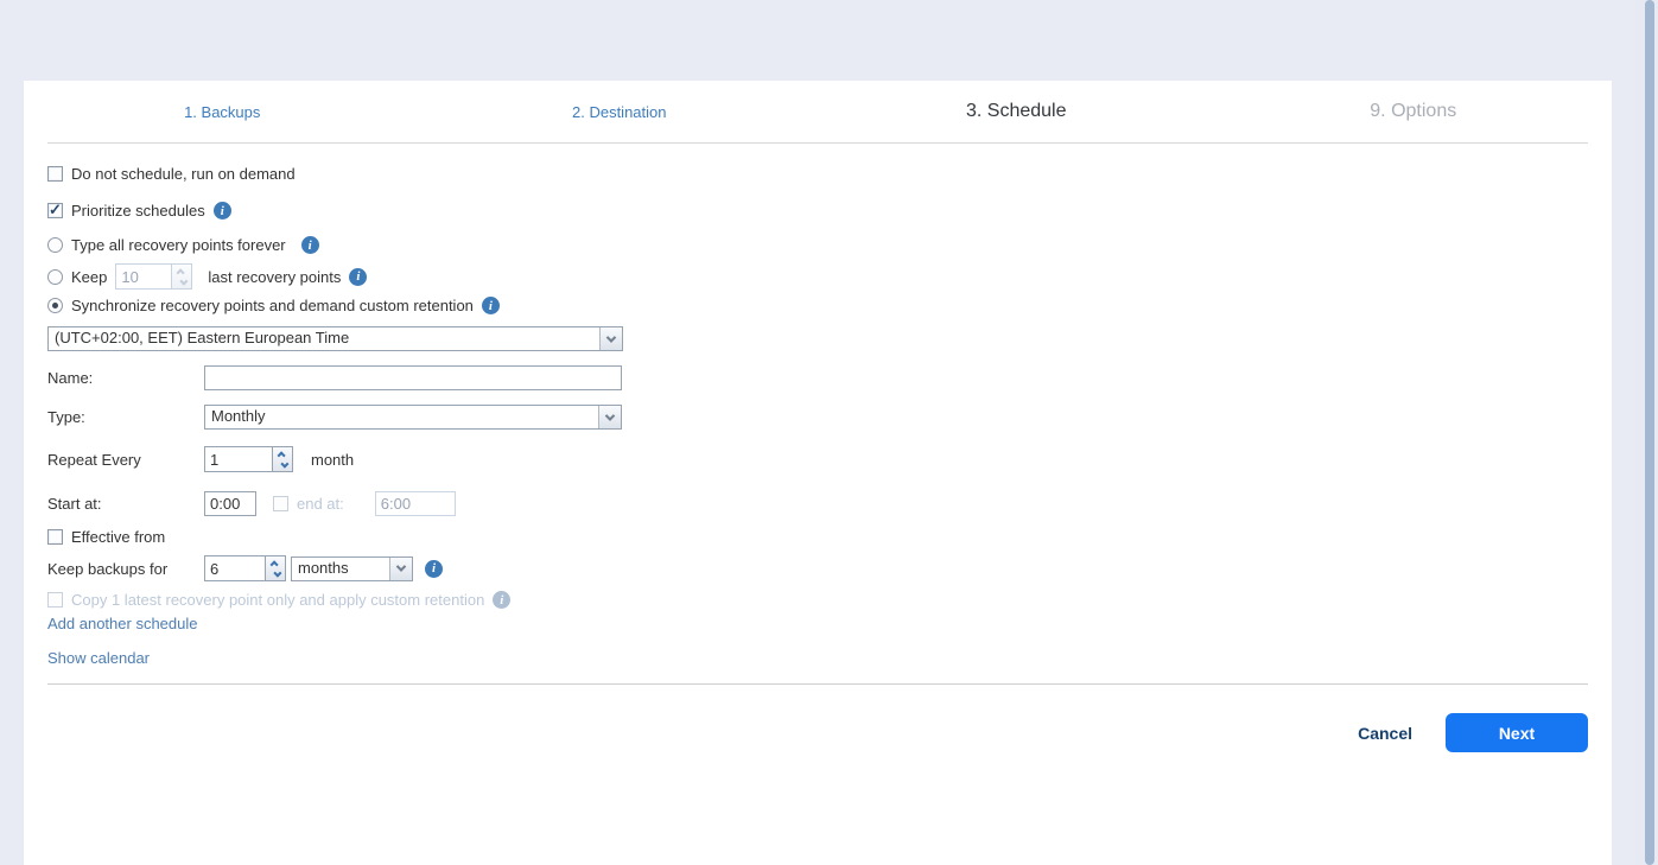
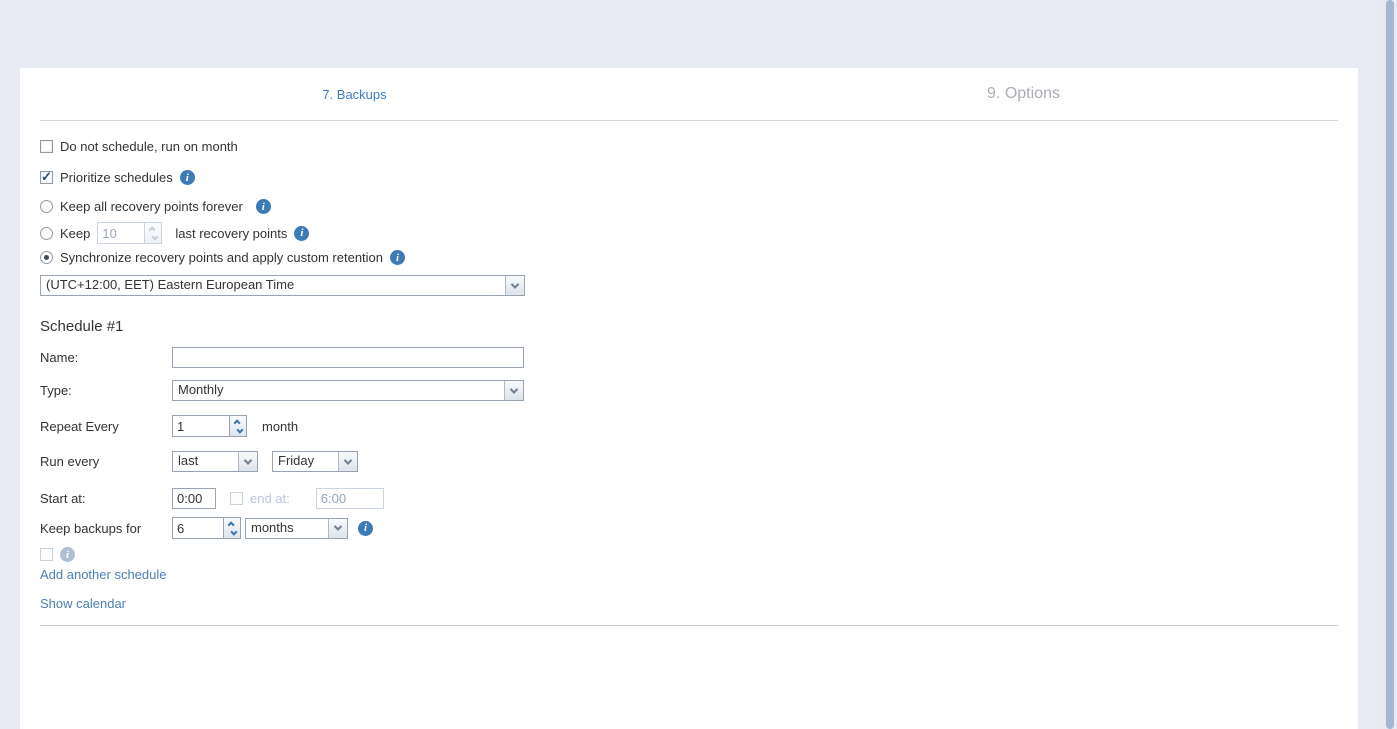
- 1. Backups
+ 7. Backups
- 2. Destination
- 3. Schedule
  9. Options
- Do not schedule, run on demand
+ Do not schedule, run on month
  ✓
  Prioritize schedules
  i
- Type all recovery points forever
+ Keep all recovery points forever
  i
  Keep
  10
  last recovery points
  i
- Synchronize recovery points and demand custom retention
+ Synchronize recovery points and apply custom retention
  i
- (UTC+02:00, EET) Eastern European Time
+ (UTC+12:00, EET) Eastern European Time
+ Schedule #1
  Name:
  Type:
  Monthly
  Repeat Every
  1
  month
+ Run every
+ last
+ Friday
  Start at:
  0:00
  end at:
  6:00
- Effective from
  Keep backups for
  6
  months
  i
- Copy 1 latest recovery point only and apply custom retention
  i
  Add another schedule
  Show calendar
- Cancel
- Next
